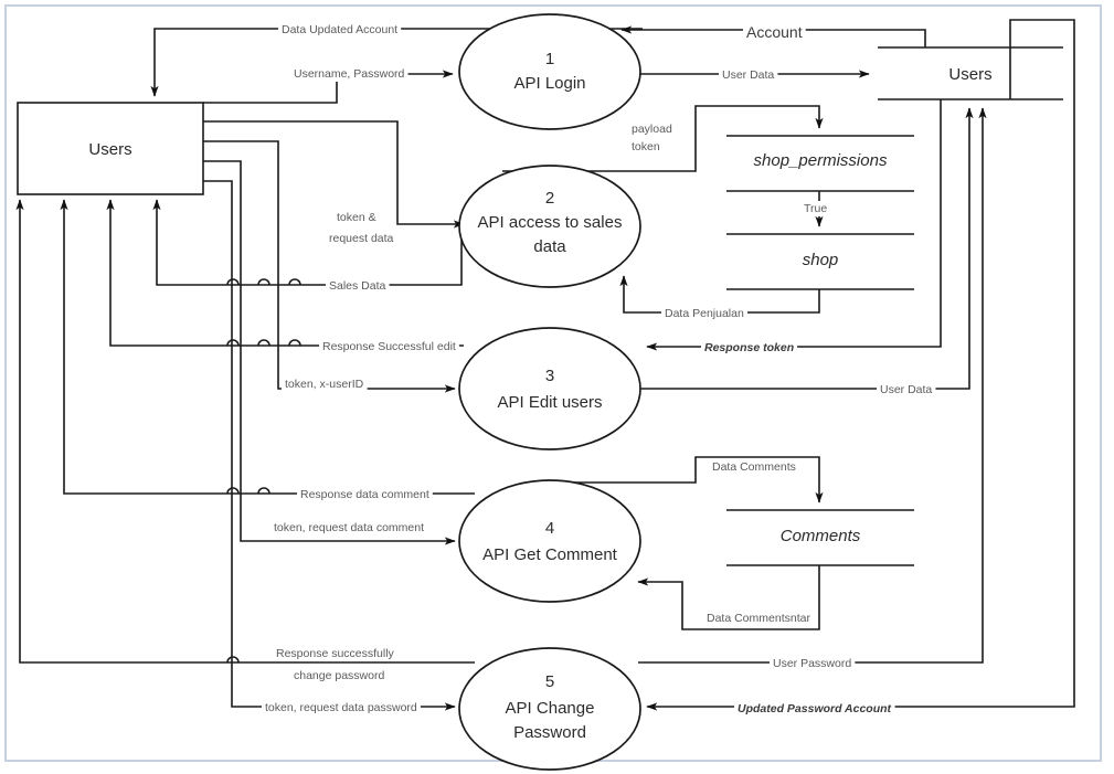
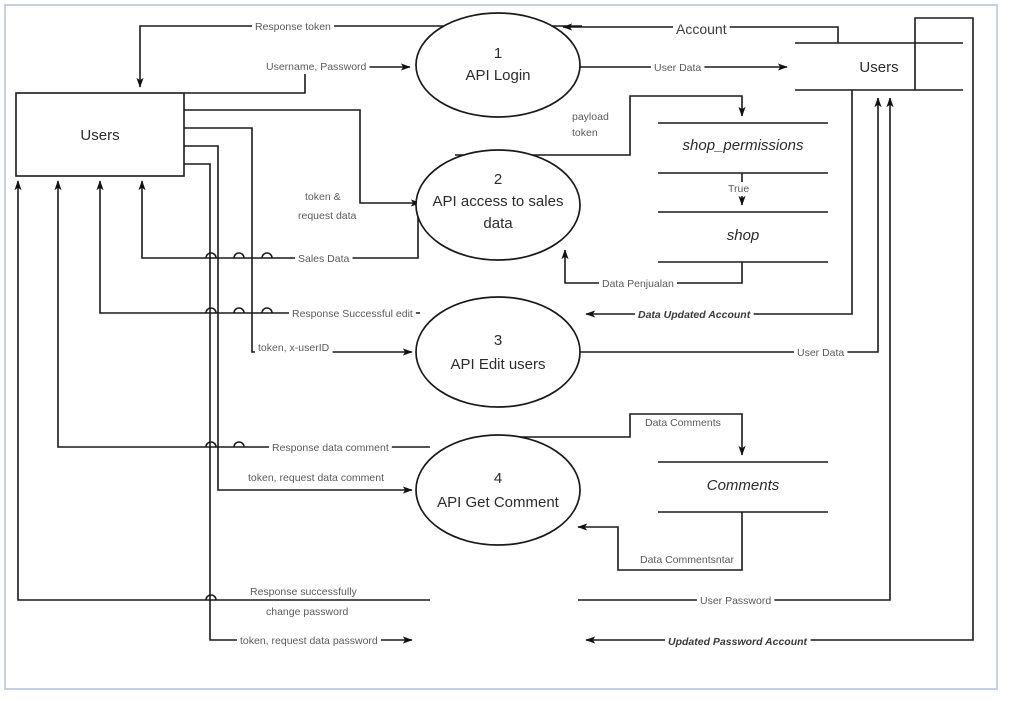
  Users
  Users
  shop_permissions
  shop
  Comments
  1
  API Login
  2
  API access to sales
  data
  3
  API Edit users
  4
  API Get Comment
- 5
- API Change
- Password
- Data Updated Account
+ Response token
  Username, Password
  Account
  User Data
  payload
  token
  True
  token &
  request data
  Sales Data
  Data Penjualan
  Response Successful edit
  token, x-userID
- Response token
+ Data Updated Account
  User Data
  Data Comments
  Data Commentsntar
  Response data comment
  token, request data comment
  Response successfully
  change password
  token, request data password
  User Password
  Updated Password Account
